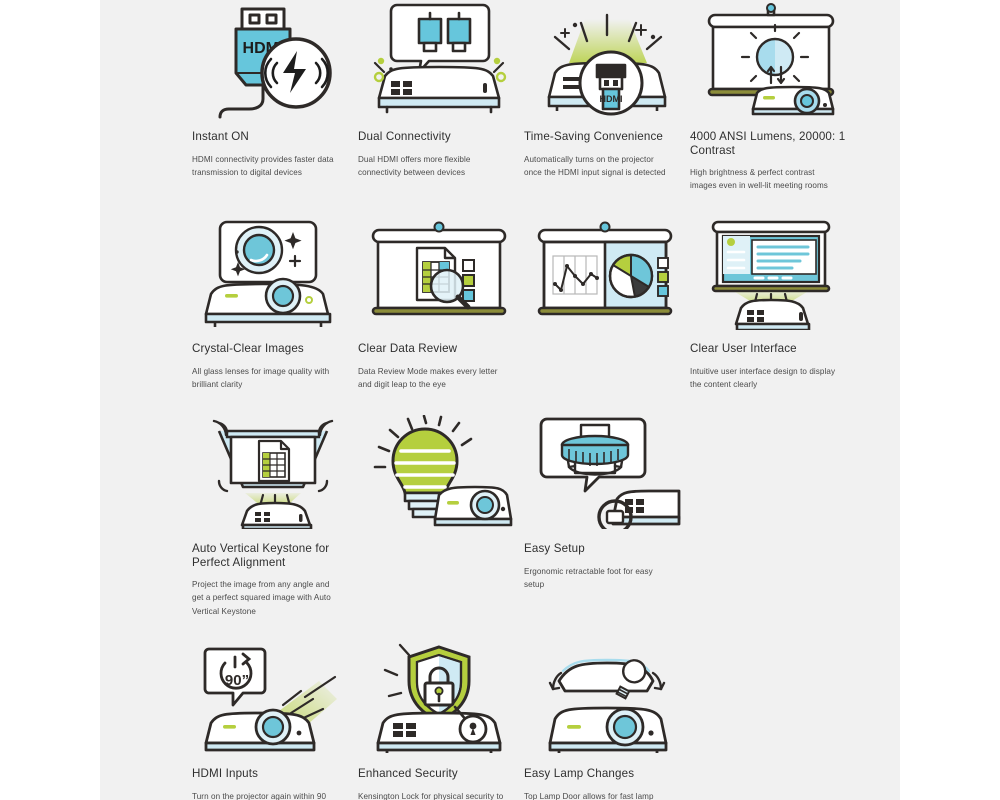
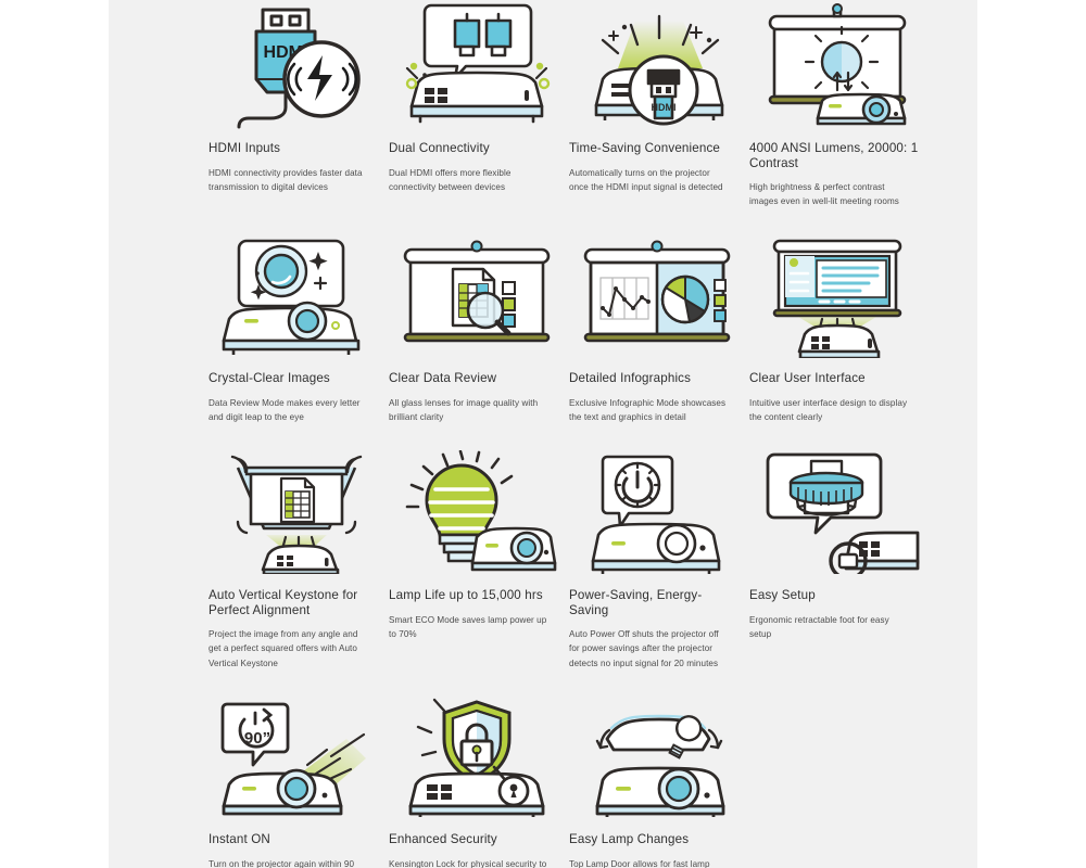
- Instant ON
+ HDMI Inputs
  HDMI connectivity provides faster data transmission to digital devices
  Dual Connectivity
  Dual HDMI offers more flexible connectivity between devices
  HDMI
  Time-Saving Convenience
  Automatically turns on the projector once the HDMI input signal is detected
  4000 ANSI Lumens, 20000: 1 Contrast
  High brightness & perfect contrast images even in well-lit meeting rooms
  Crystal-Clear Images
- All glass lenses for image quality with brilliant clarity
+ Data Review Mode makes every letter and digit leap to the eye
  Clear Data Review
- Data Review Mode makes every letter and digit leap to the eye
+ All glass lenses for image quality with brilliant clarity
+ Detailed Infographics
+ Exclusive Infographic Mode showcases the text and graphics in detail
  Clear User Interface
  Intuitive user interface design to display the content clearly
  Auto Vertical Keystone for Perfect Alignment
- Project the image from any angle and get a perfect squared image with Auto Vertical Keystone
+ Project the image from any angle and get a perfect squared offers with Auto Vertical Keystone
+ Lamp Life up to 15,000 hrs
+ Smart ECO Mode saves lamp power up to 70%
+ Power-Saving, Energy-Saving
+ Auto Power Off shuts the projector off for power savings after the projector detects no input signal for 20 minutes
  Easy Setup
  Ergonomic retractable foot for easy setup
  90”
- HDMI Inputs
+ Instant ON
  Enhanced Security
  Kensington Lock for physical security to
  Easy Lamp Changes
  Top Lamp Door allows for fast lamp
